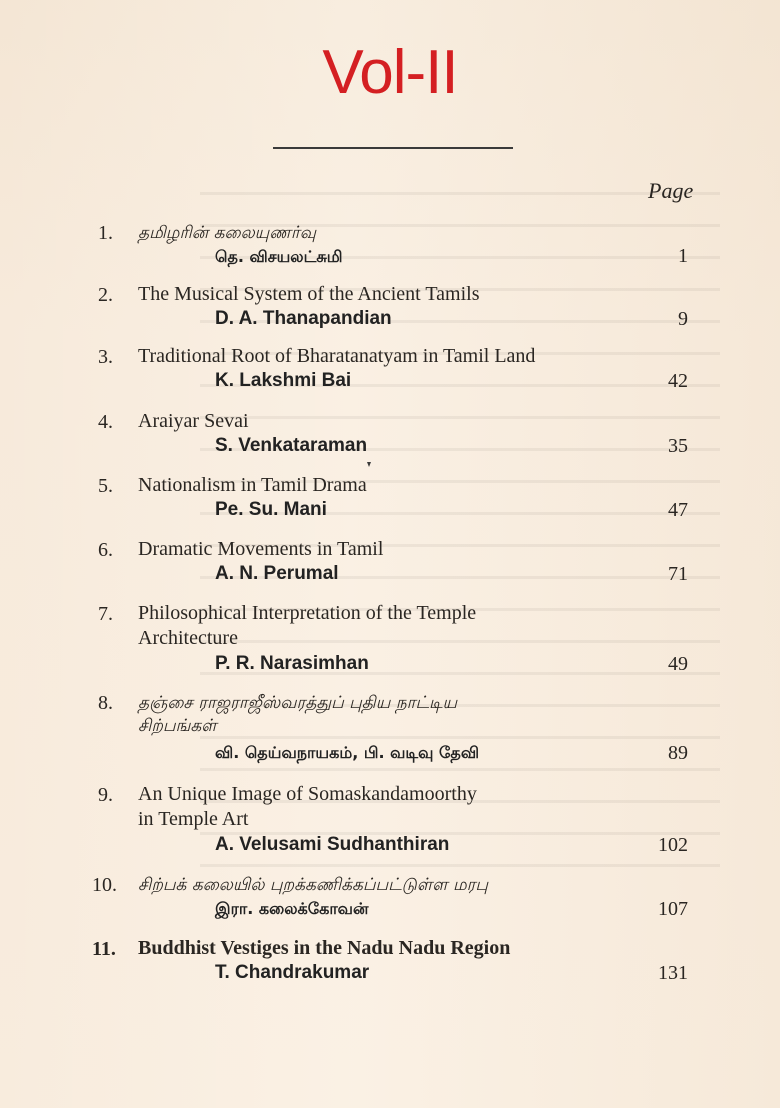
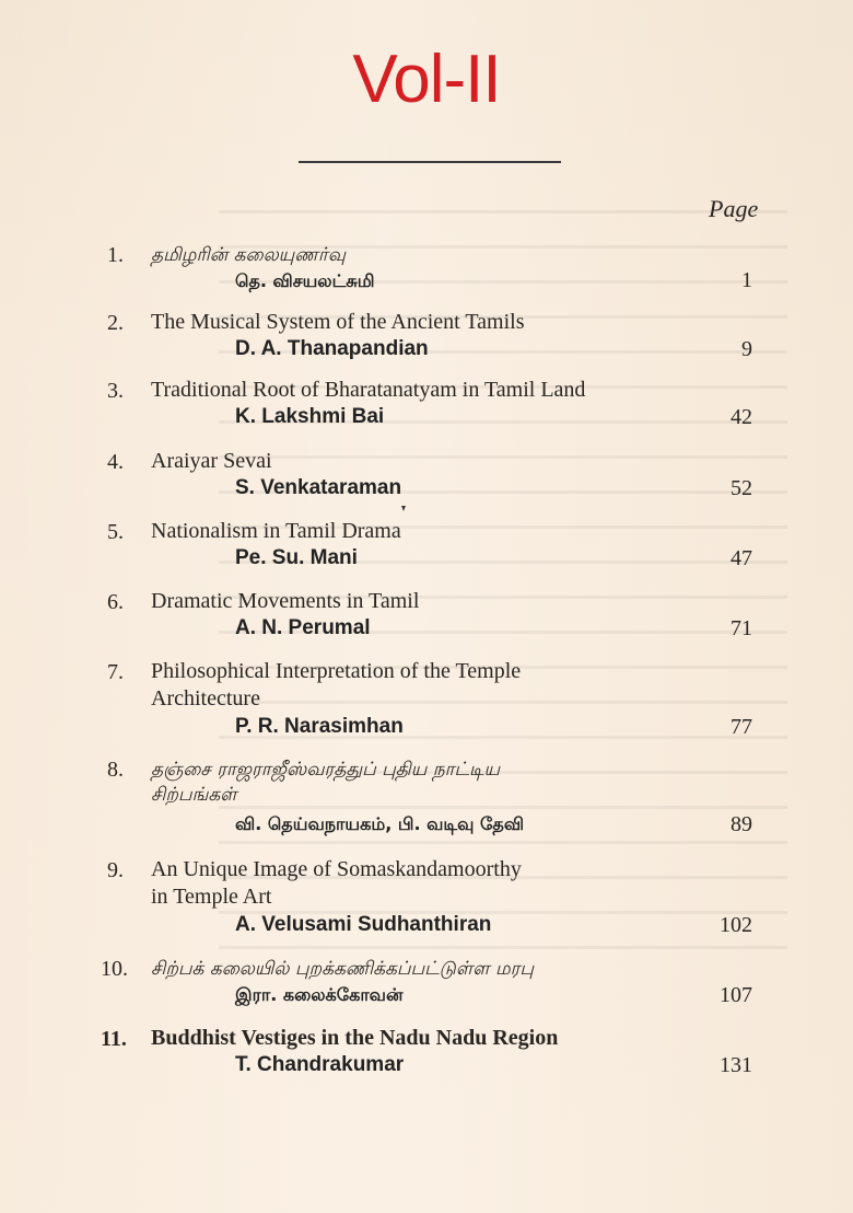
  Vol-II
  Page
  1.
  தமிழரின் கலையுணர்வு
  தெ. விசயலட்சுமி
  1
  2.
  The Musical System of the Ancient Tamils
  D. A. Thanapandian
  9
  3.
  Traditional Root of Bharatanatyam in Tamil Land
  K. Lakshmi Bai
  42
  4.
  Araiyar Sevai
  S. Venkataraman
- 35
+ 52
  5.
  Nationalism in Tamil Drama
  Pe. Su. Mani
  47
  6.
  Dramatic Movements in Tamil
  A. N. Perumal
  71
  7.
  Philosophical Interpretation of the Temple
  Architecture
  P. R. Narasimhan
- 49
+ 77
  8.
  தஞ்சை ராஜராஜீஸ்வரத்துப் புதிய நாட்டிய
  சிற்பங்கள்
  வி. தெய்வநாயகம், பி. வடிவு தேவி
  89
  9.
  An Unique Image of Somaskandamoorthy
  in Temple Art
  A. Velusami Sudhanthiran
  102
  10.
  சிற்பக் கலையில் புறக்கணிக்கப்பட்டுள்ள மரபு
  இரா. கலைக்கோவன்
  107
  11.
  Buddhist Vestiges in the Nadu Nadu Region
  T. Chandrakumar
  131
